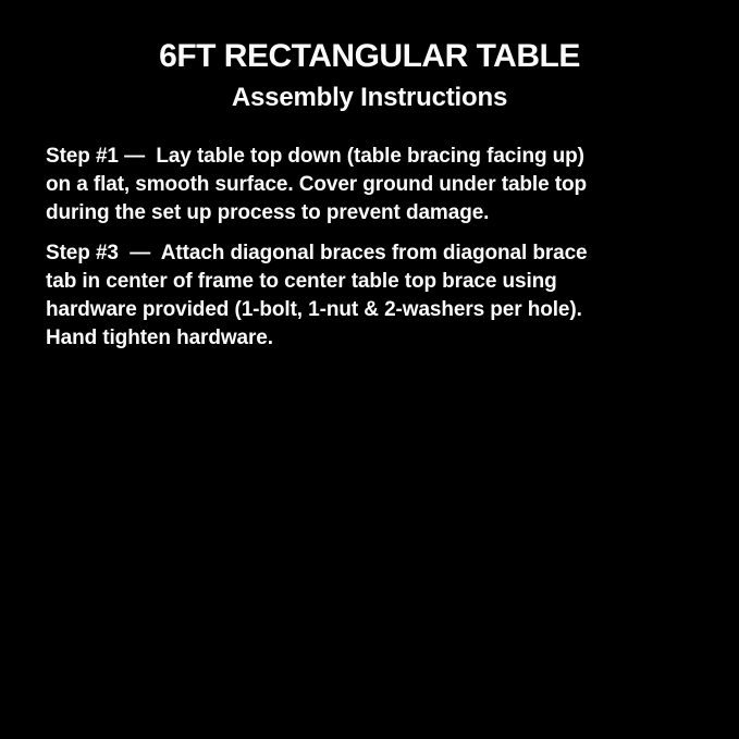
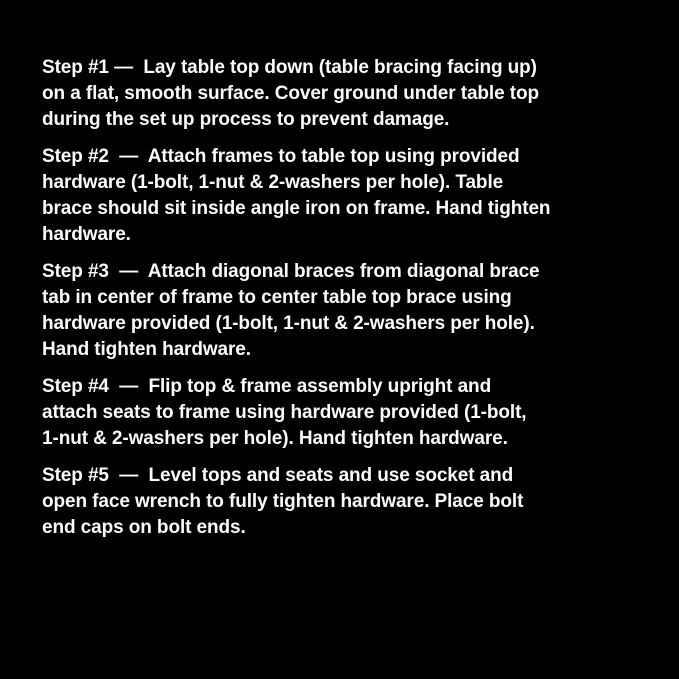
- 6FT RECTANGULAR TABLE
- Assembly Instructions
  Step #1 — Lay table top down (table bracing facing up)
  on a flat, smooth surface. Cover ground under table top
  during the set up process to prevent damage.
+ Step #2 — Attach frames to table top using provided
+ hardware (1-bolt, 1-nut & 2-washers per hole). Table
+ brace should sit inside angle iron on frame. Hand tighten
+ hardware.
  Step #3 — Attach diagonal braces from diagonal brace
  tab in center of frame to center table top brace using
  hardware provided (1-bolt, 1-nut & 2-washers per hole).
  Hand tighten hardware.
+ Step #4 — Flip top & frame assembly upright and
+ attach seats to frame using hardware provided (1-bolt,
+ 1-nut & 2-washers per hole). Hand tighten hardware.
+ Step #5 — Level tops and seats and use socket and
+ open face wrench to fully tighten hardware. Place bolt
+ end caps on bolt ends.
